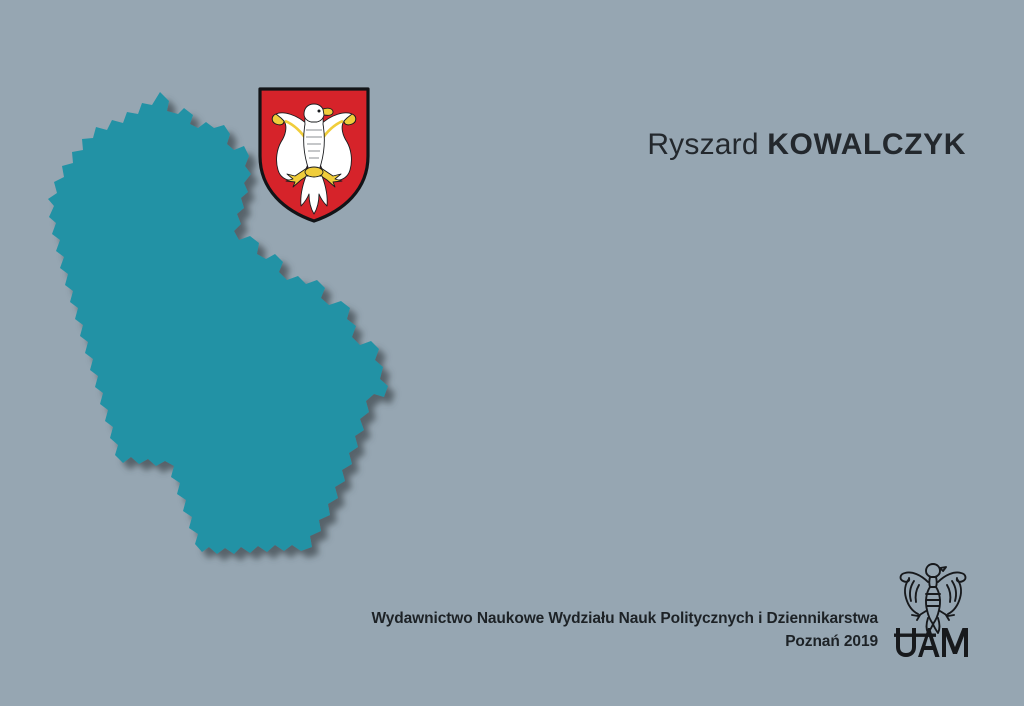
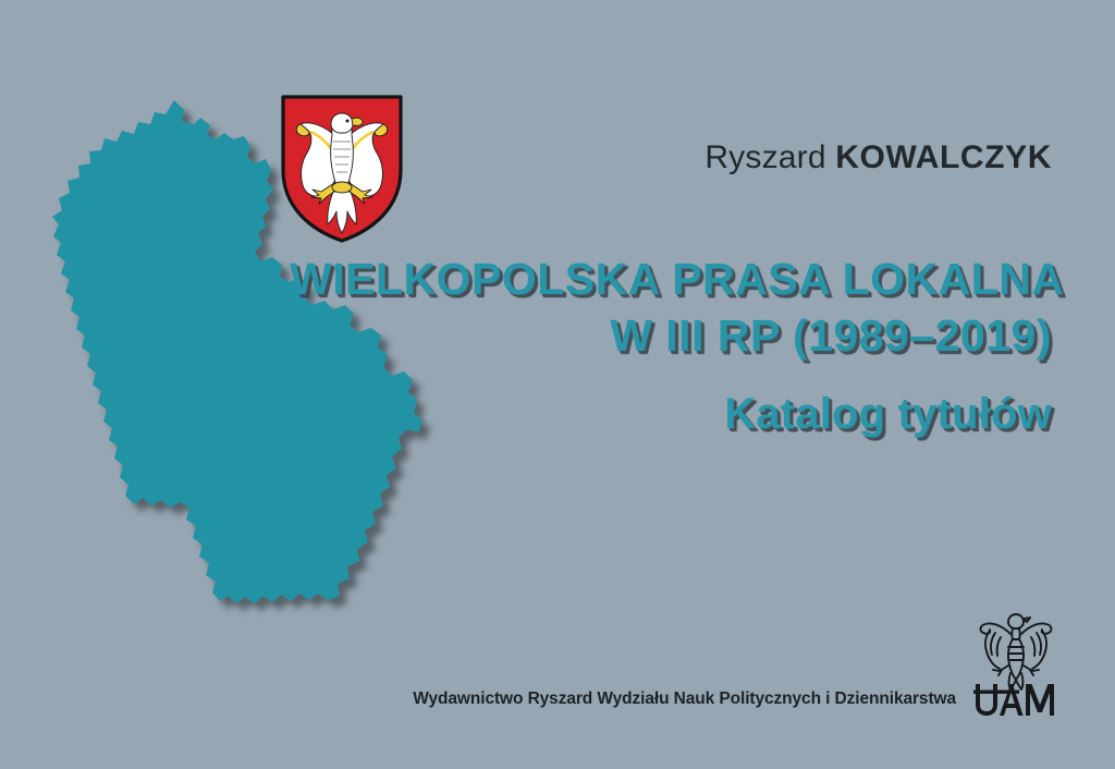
  Ryszard KOWALCZYK
+ WIELKOPOLSKA PRASA LOKALNA
+ W III RP (1989–2019)
+ Katalog tytułów
- Wydawnictwo Naukowe Wydziału Nauk Politycznych i Dziennikarstwa
+ Wydawnictwo Ryszard Wydziału Nauk Politycznych i Dziennikarstwa
- Poznań 2019
